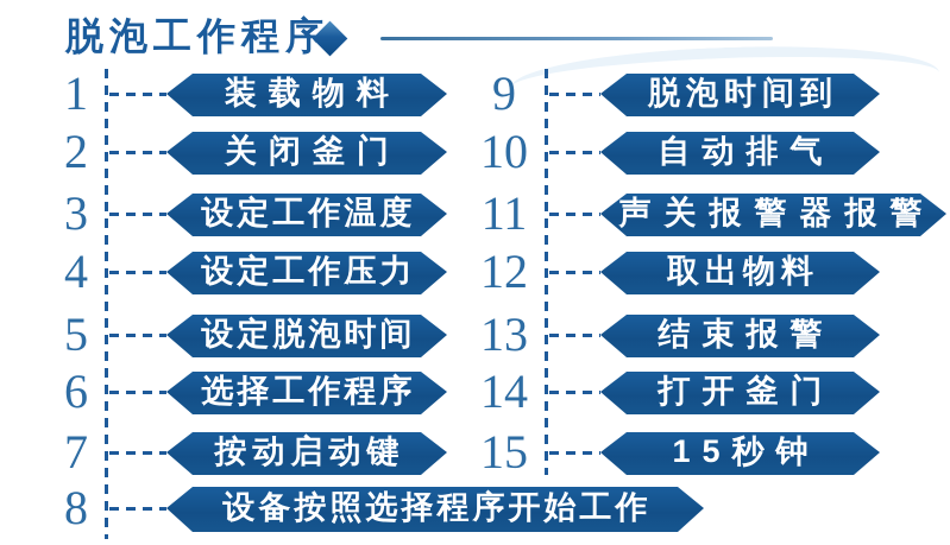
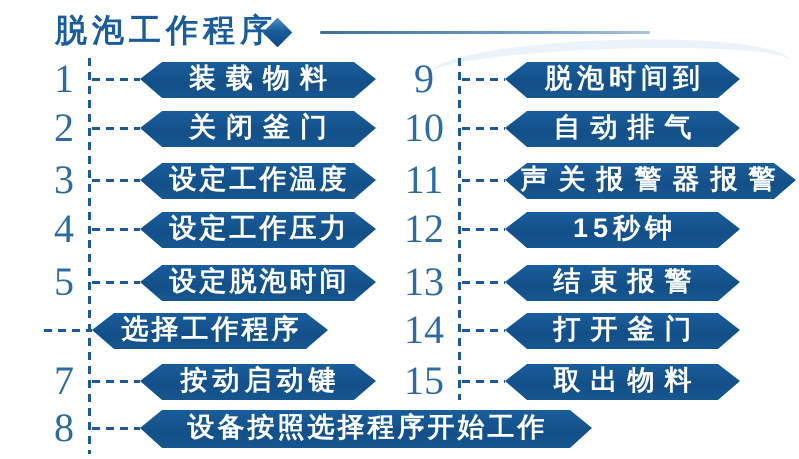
  脱泡工作程序
  1
  装载物料
  2
  关闭釜门
  3
  设定工作温度
  4
  设定工作压力
  5
  设定脱泡时间
- 6
  选择工作程序
  7
  按动启动键
  8
  设备按照选择程序开始工作
  9
  脱泡时间到
  10
  自动排气
  11
  声关报警器报警
  12
- 取出物料
+ 15秒钟
  13
  结束报警
  14
  打开釜门
  15
- 15秒钟
+ 取出物料
